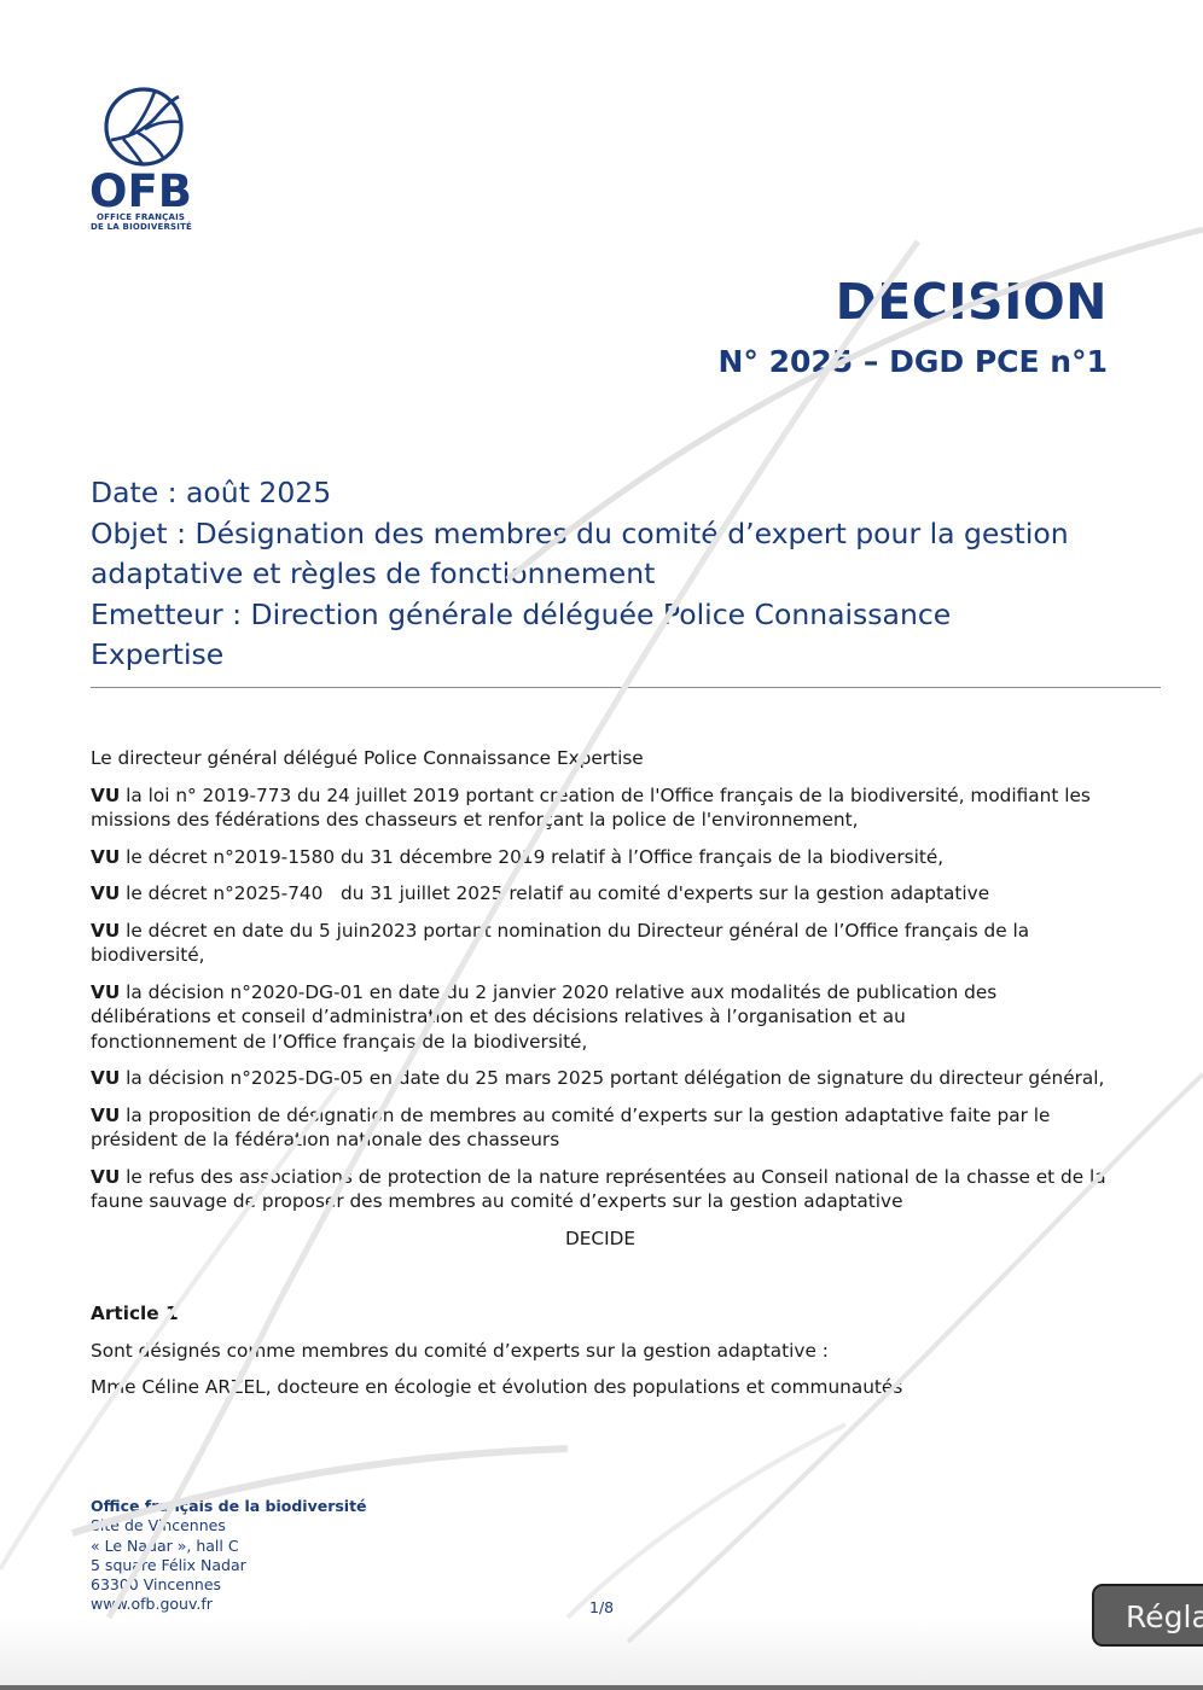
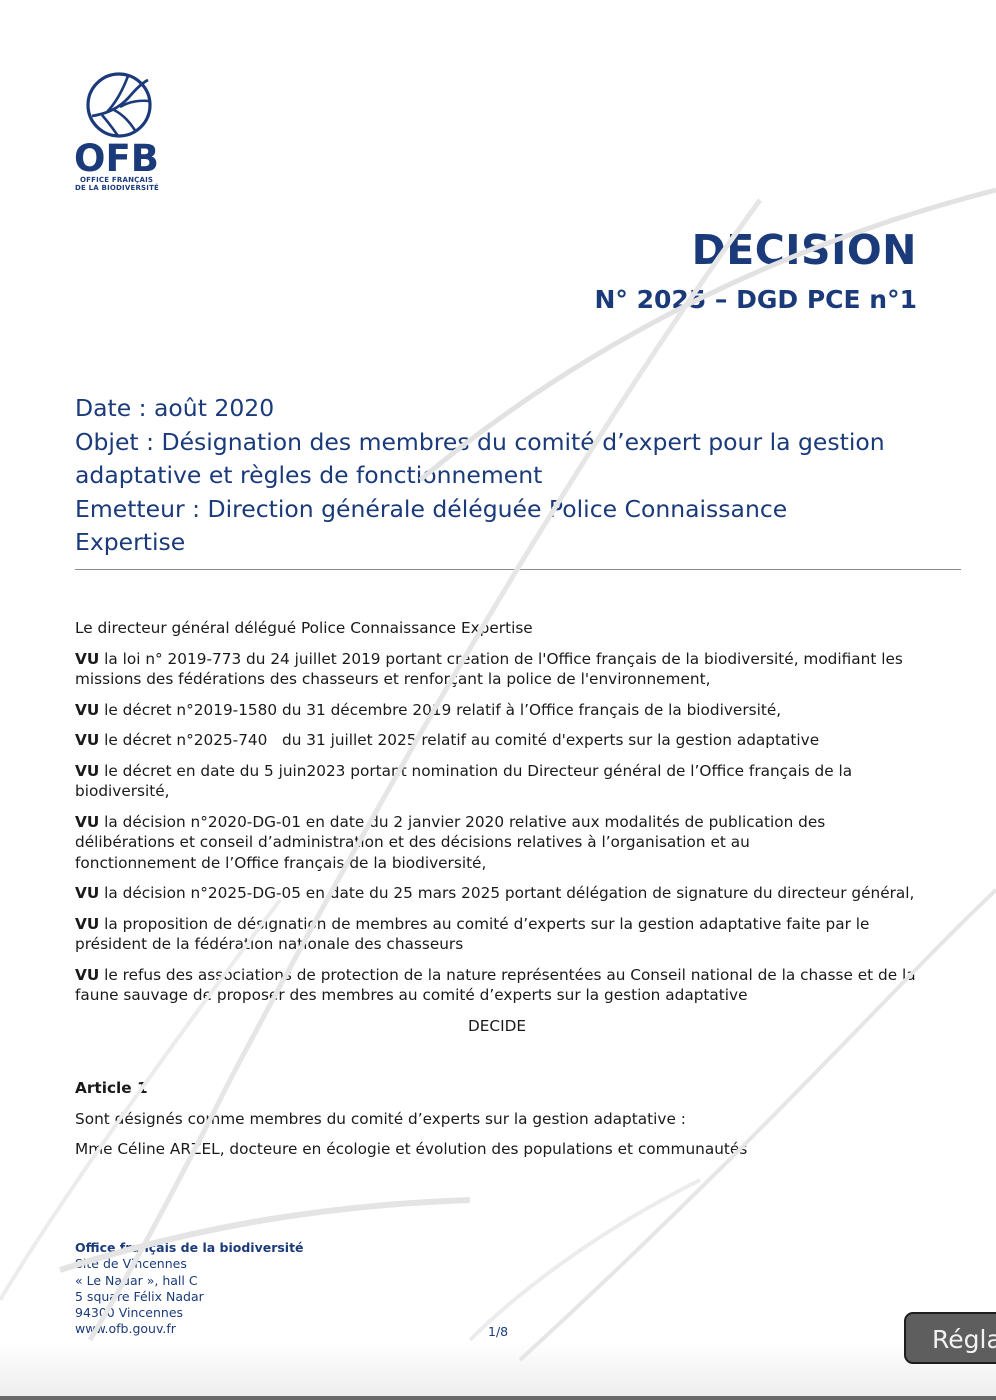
  OFB
  OFFICE FRANÇAIS
  DE LA BIODIVERSITÉ
  DECIION
  N° 202 – DGD PCE n°1
- Date : août 2025
+ Date : août 2020
  Objet : Désignation des membres du comité d’expert pour la gestion adaptative et règles de fonctinnement
  Emetteur : Direction générale déléguéeolice Connaissance Expertise
  Le directeur général délégué Police Connaissance Exertise
  VU la loi n° 2019-773 du 24 juillet 2019 portant cration de l'Office français de la biodiversité, modifiant les missions des fédérations des chasseurs et renforant la police de l'environnement,
  VU le décret n°2019-1580 du 31 décembre 209 relatif à l’Office français de la biodiversité,
  VU le décret n°2025-740 du 31 juillet 2025 relatif au comité d'experts sur la gestion adaptative
  VU le décret en date du 5 juin2023 portant nomination du Directeur général de l’Office français de la biodiversité,
  VU la décision n°2020-DG-01 en date du 2 janvier 2020 relative aux modalités de publication des délibérations et conseil d’administraion et des décisions relatives à l’organisation et au fonctionnement de l’Office français de la biodiversité,
  VU la décision n°2025-DG-05 en date du 25 mars 2025 portant délégation de signature du directeur général,
  VU la proposition de déignatin de membres au comité d’experts sur la gestion adaptative faite par le président de la fédéraion naonale des chasseurs
  VU le refus des association de protection de la nature représentées au Conseil national de la chasse et de l faune sauvage d proposr des membres au comité d’experts sur la gestion adaptative
  DECIDE
  Article
  Sontésignés come membres du comité d’experts sur la gestion adaptative :
  Mme Céline AREL, docteure en écologie et évolution des populations et communautés
  Office fçais de la biodiversité
  e de Vncennes
  « Le Naar », hall C
  5 squre Félix Nadar
- 63300 Vincennes
+ 94300 Vincennes
  www.ofb.gouv.fr
  1/8
